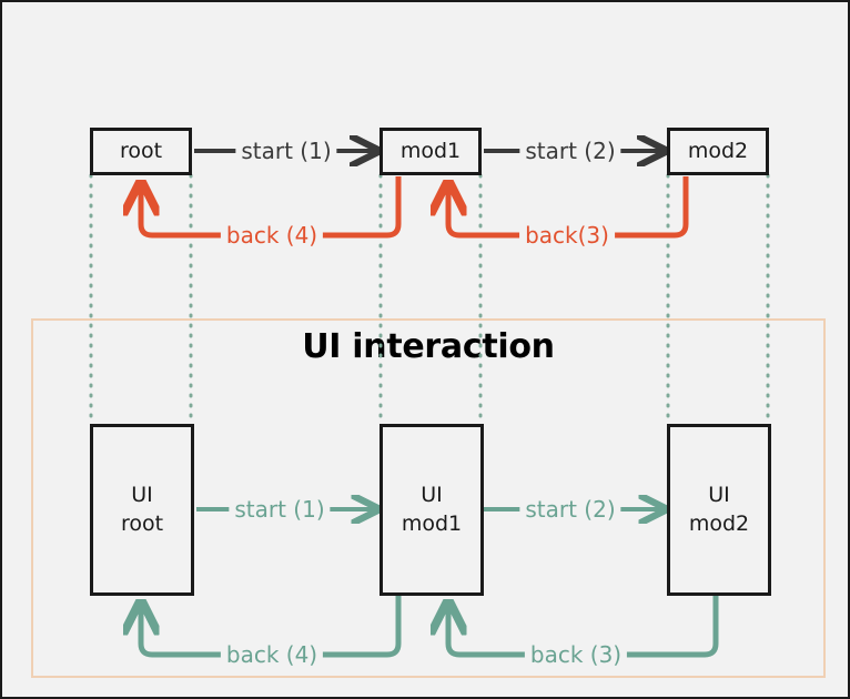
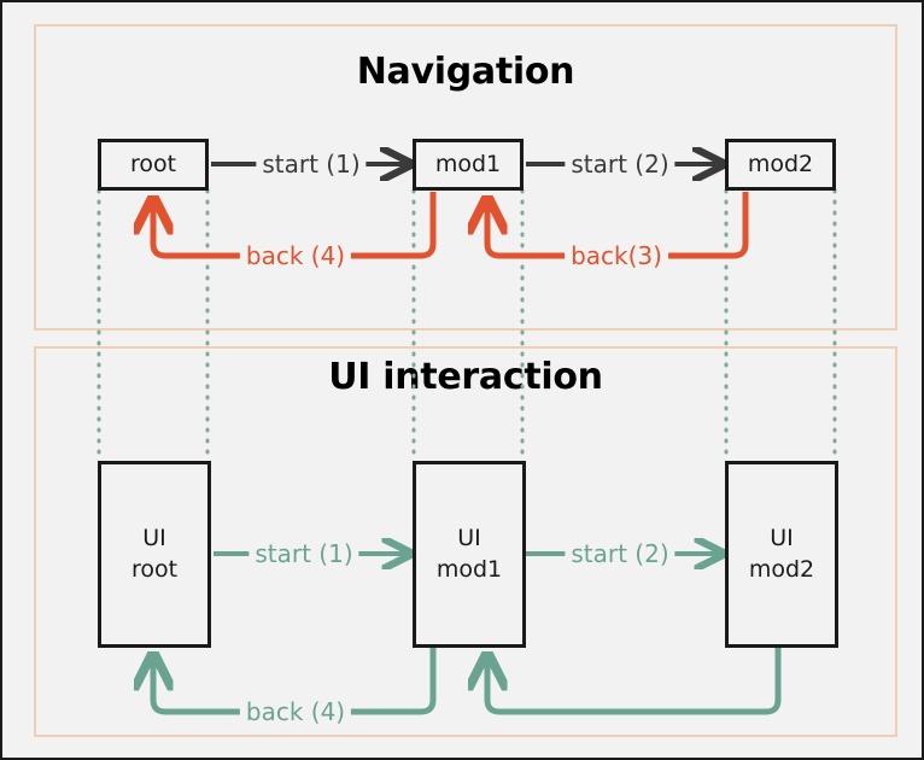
+ Navigation
  UI interaction
  root
  mod1
  mod2
  UI
  root
  UI
  mod1
  UI
  mod2
  start (1)
  start (2)
  back (4)
  back(3)
  start (1)
  start (2)
  back (4)
- back (3)
